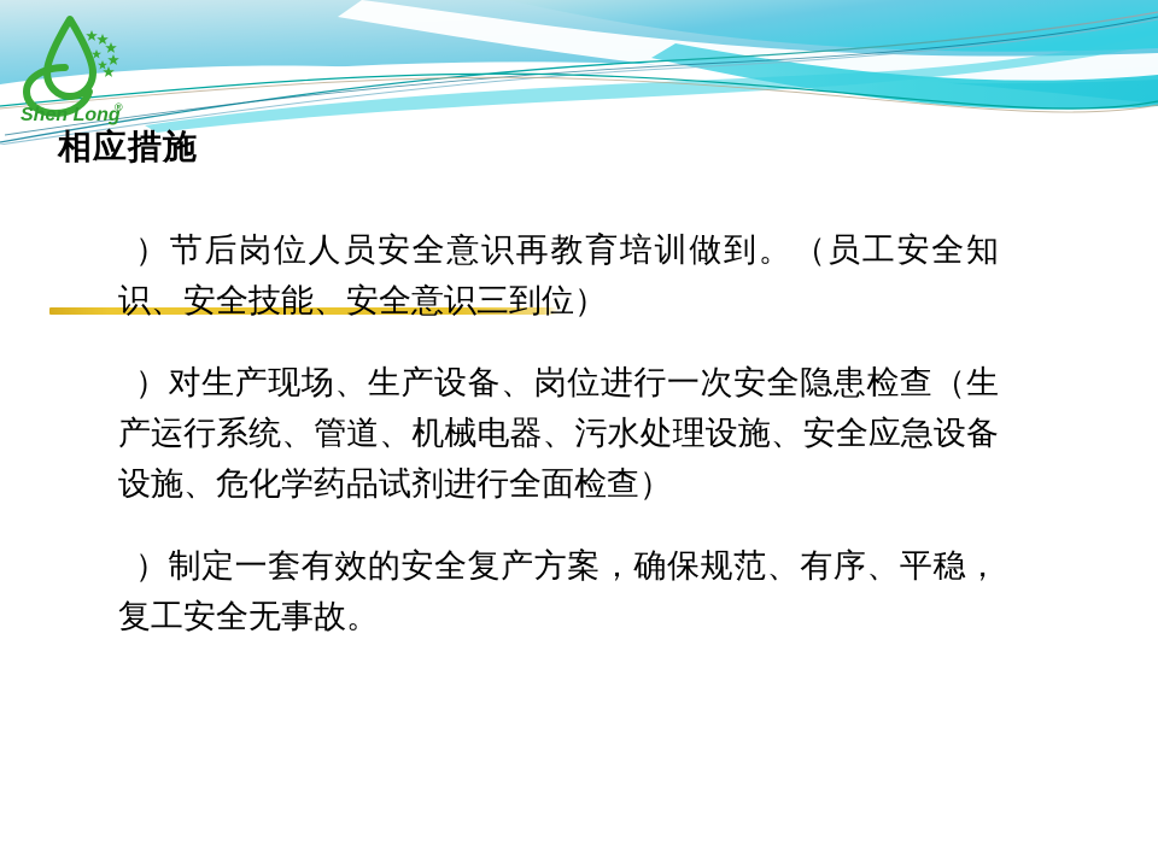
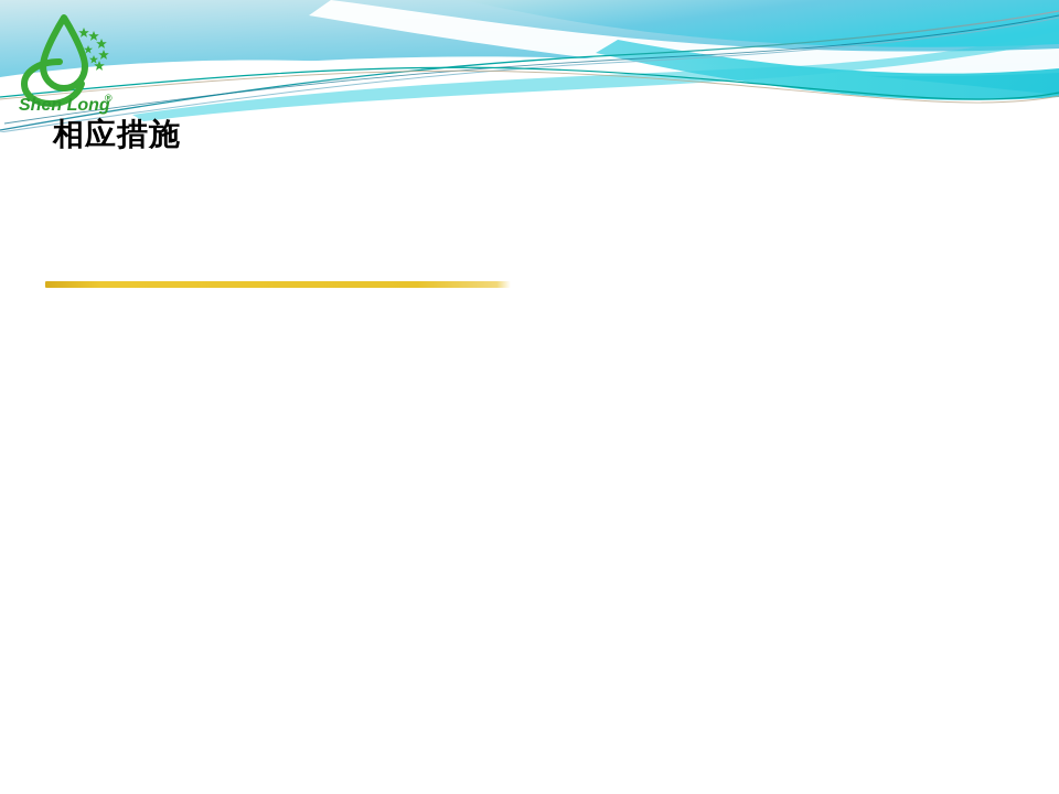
  Shen Long
  ®
  相应措施
- ）节后岗位人员安全意识再教育培训做到。（员工安全知识、安全技能、安全意识三到位）
- ）对生产现场、生产设备、岗位进行一次安全隐患检查（生产运行系统、管道、机械电器、污水处理设施、安全应急设备设施、危化学药品试剂进行全面检查）
- ）制定一套有效的安全复产方案，确保规范、有序、平稳，复工安全无事故。
